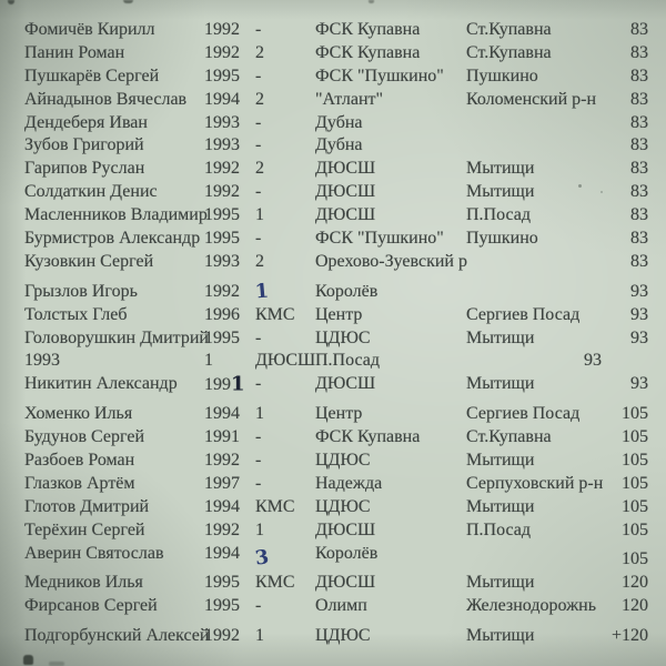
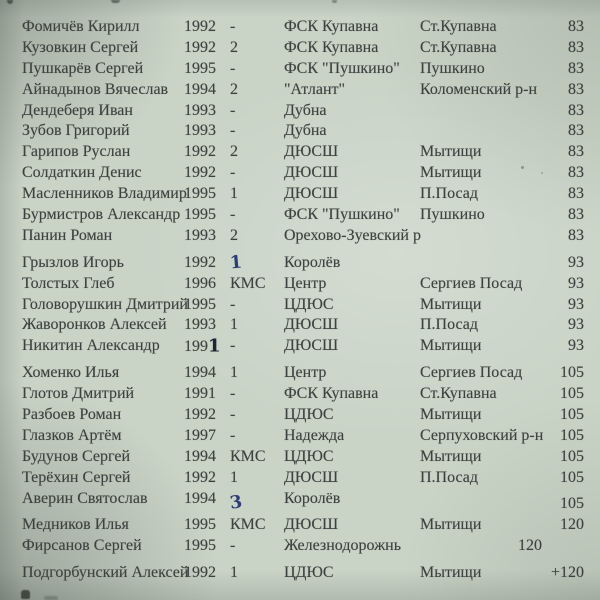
  Фомичёв Кирилл
  1992
  -
  ФСК Купавна
  Ст.Купавна
  83
- Панин Роман
+ Кузовкин Сергей
  1992
  2
  ФСК Купавна
  Ст.Купавна
  83
  Пушкарёв Сергей
  1995
  -
  ФСК "Пушкино"
  Пушкино
  83
  Айнадынов Вячеслав
  1994
  2
  "Атлант"
  Коломенский р-н
  83
  Дендеберя Иван
  1993
  -
  Дубна
  83
  Зубов Григорий
  1993
  -
  Дубна
  83
  Гарипов Руслан
  1992
  2
  ДЮСШ
  Мытищи
  83
  Солдаткин Денис
  1992
  -
  ДЮСШ
  Мытищи
  83
  Масленников Владимир
  1995
  1
  ДЮСШ
  П.Посад
  83
  Бурмистров Александр
  1995
  -
  ФСК "Пушкино"
  Пушкино
  83
- Кузовкин Сергей
+ Панин Роман
  1993
  2
  Орехово-Зуевский р
  83
  Грызлов Игорь
  1992
  Королёв
  93
  Толстых Глеб
  1996
  КМС
  Центр
  Сергиев Посад
  93
  Головорушкин Дмитрий
  1995
  -
  ЦДЮС
  Мытищи
  93
+ Жаворонков Алексей
  1993
  1
  ДЮСШ
  П.Посад
  93
  Никитин Александр
  1991
  -
  ДЮСШ
  Мытищи
  93
  Хоменко Илья
  1994
  1
  Центр
  Сергиев Посад
  105
- Будунов Сергей
+ Глотов Дмитрий
  1991
  -
  ФСК Купавна
  Ст.Купавна
  105
  Разбоев Роман
  1992
  -
  ЦДЮС
  Мытищи
  105
  Глазков Артём
  1997
  -
  Надежда
  Серпуховский р-н
  105
- Глотов Дмитрий
+ Будунов Сергей
  1994
  КМС
  ЦДЮС
  Мытищи
  105
  Терёхин Сергей
  1992
  1
  ДЮСШ
  П.Посад
  105
  Аверин Святослав
  1994
  Королёв
  105
  Медников Илья
  1995
  КМС
  ДЮСШ
  Мытищи
  120
  Фирсанов Сергей
  1995
  -
- Олимп
  Железнодорожнь
  120
  Подгорбунский Алексе
  1992
  1
  ЦДЮС
  Мытищи
  +120
